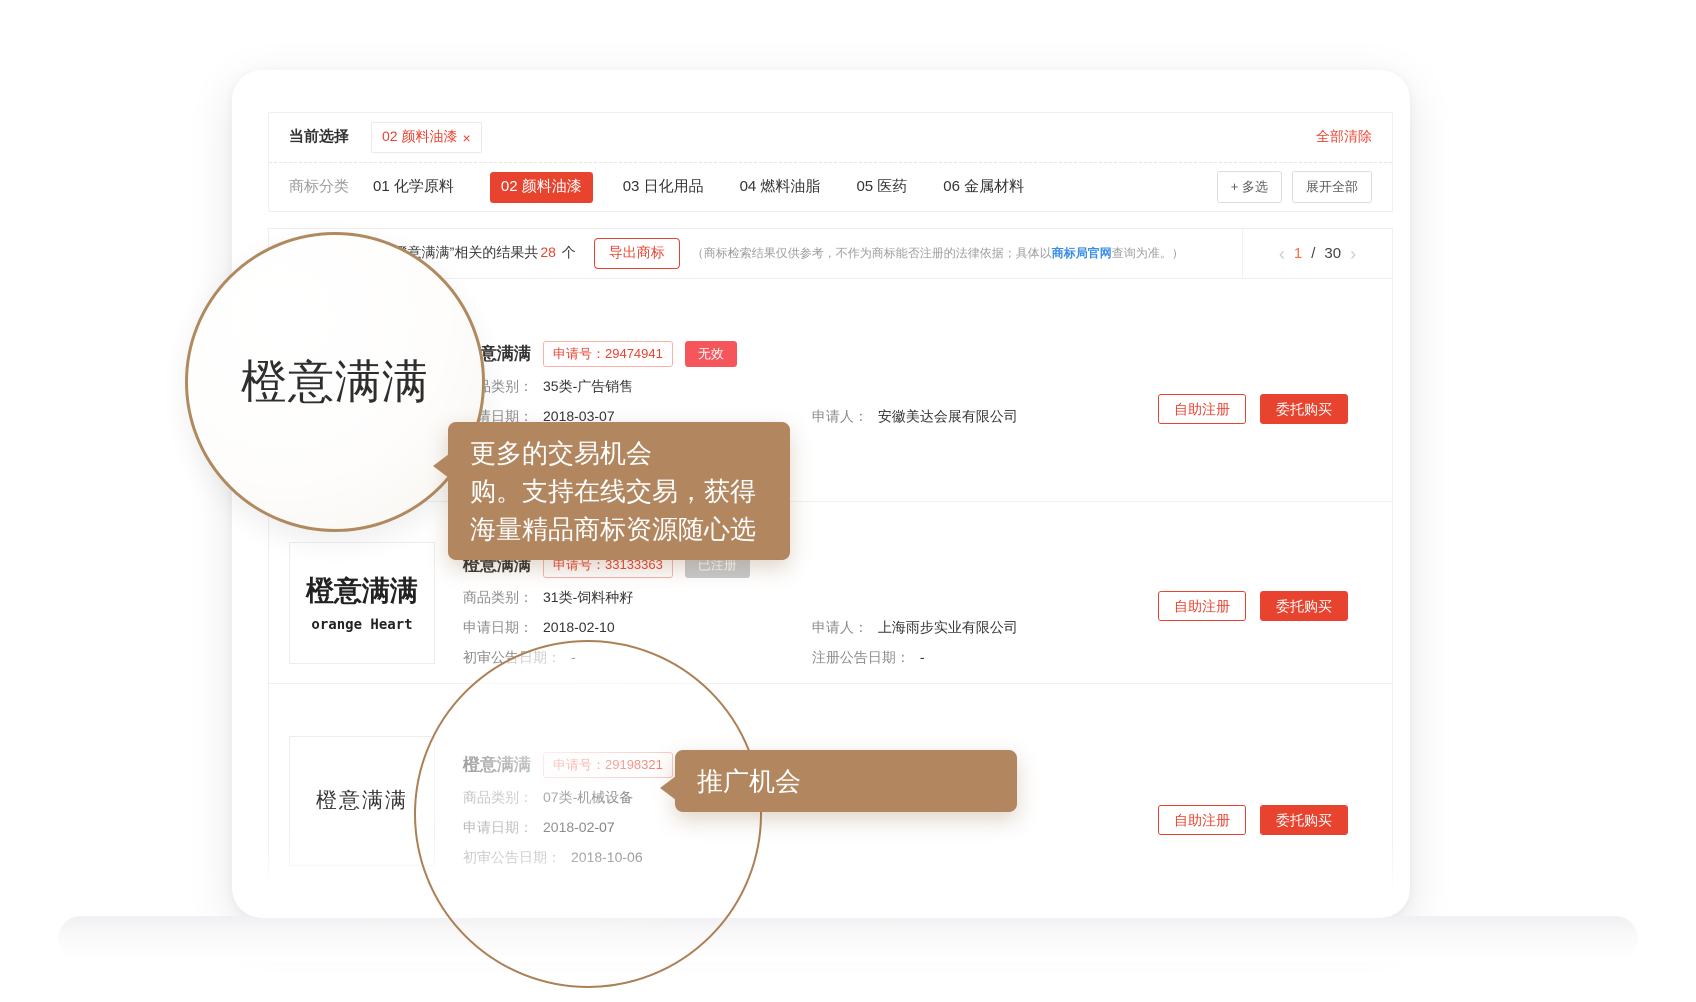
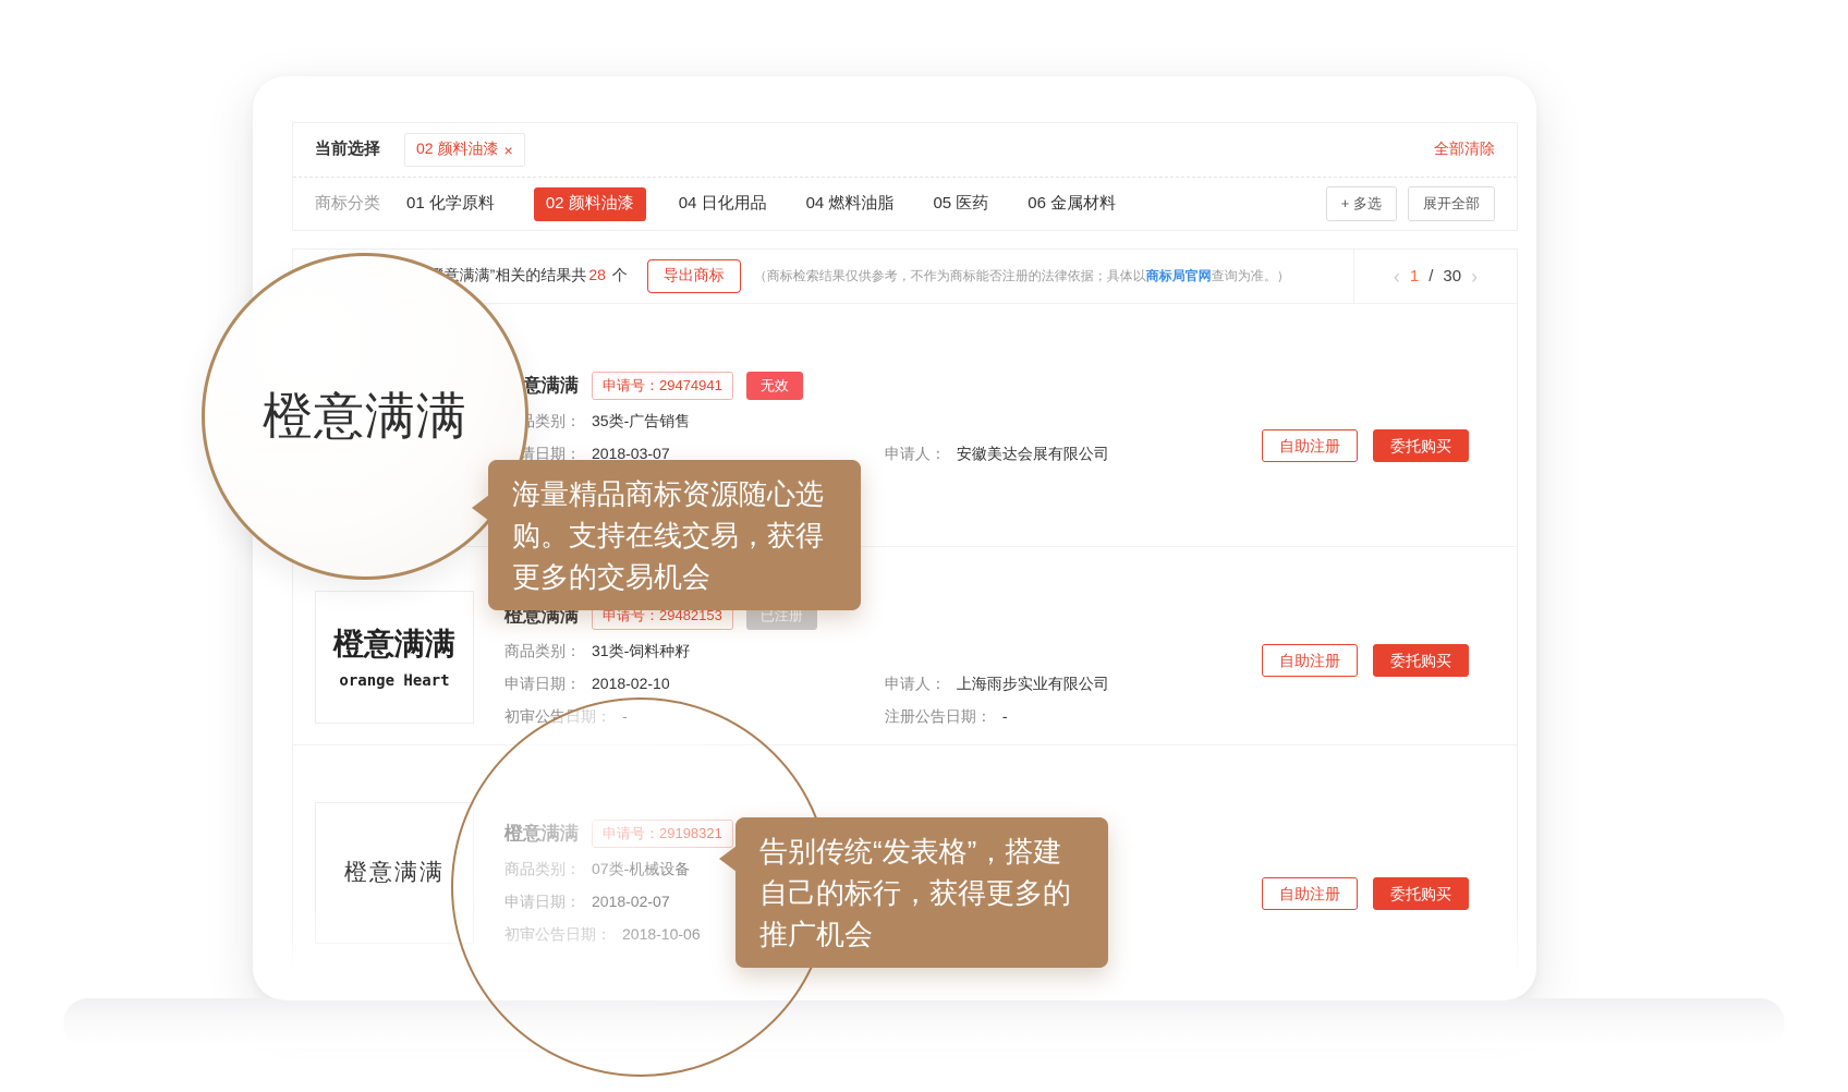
  当前选择
  02 颜料油漆
  ×
  全部清除
  商标分类
  01 化学原料
  02 颜料油漆
- 03 日化用品
+ 04 日化用品
  04 燃料油脂
  05 医药
  06 金属材料
  + 多选
  展开全部
  导出商标
  （商标检索结果仅供参考，不作为商标能否注册的法律依据；具体以商标局官网查询为准。）
  ‹
  1
  /
  30
  ›
  意满满
  申请号：29474941
  无效
  类别： 35类-广告销售
  请日期： 2018-03-07 申请人： 安徽美达会展有限公司
  自助注册
  委托购买
  橙意满满
  orange Heart
  橙意满满
- 申请号：33133363
+ 申请号：29482153
  已注册
  商品类别： 31类-饲料种籽
  申请日期： 2018-02-10 申请人： 上海雨步实业有限公司
  自助注册
  委托购买
  橙意满满
  自助注册
  委托购买
  橙意满满
- 更多的交易机会
+ 海量精品商标资源随心选
  购。支持在线交易，获得
- 海量精品商标资源随心选
+ 更多的交易机会
+ 告别传统“发表格”，搭建
+ 自己的标行，获得更多的
  推广机会
